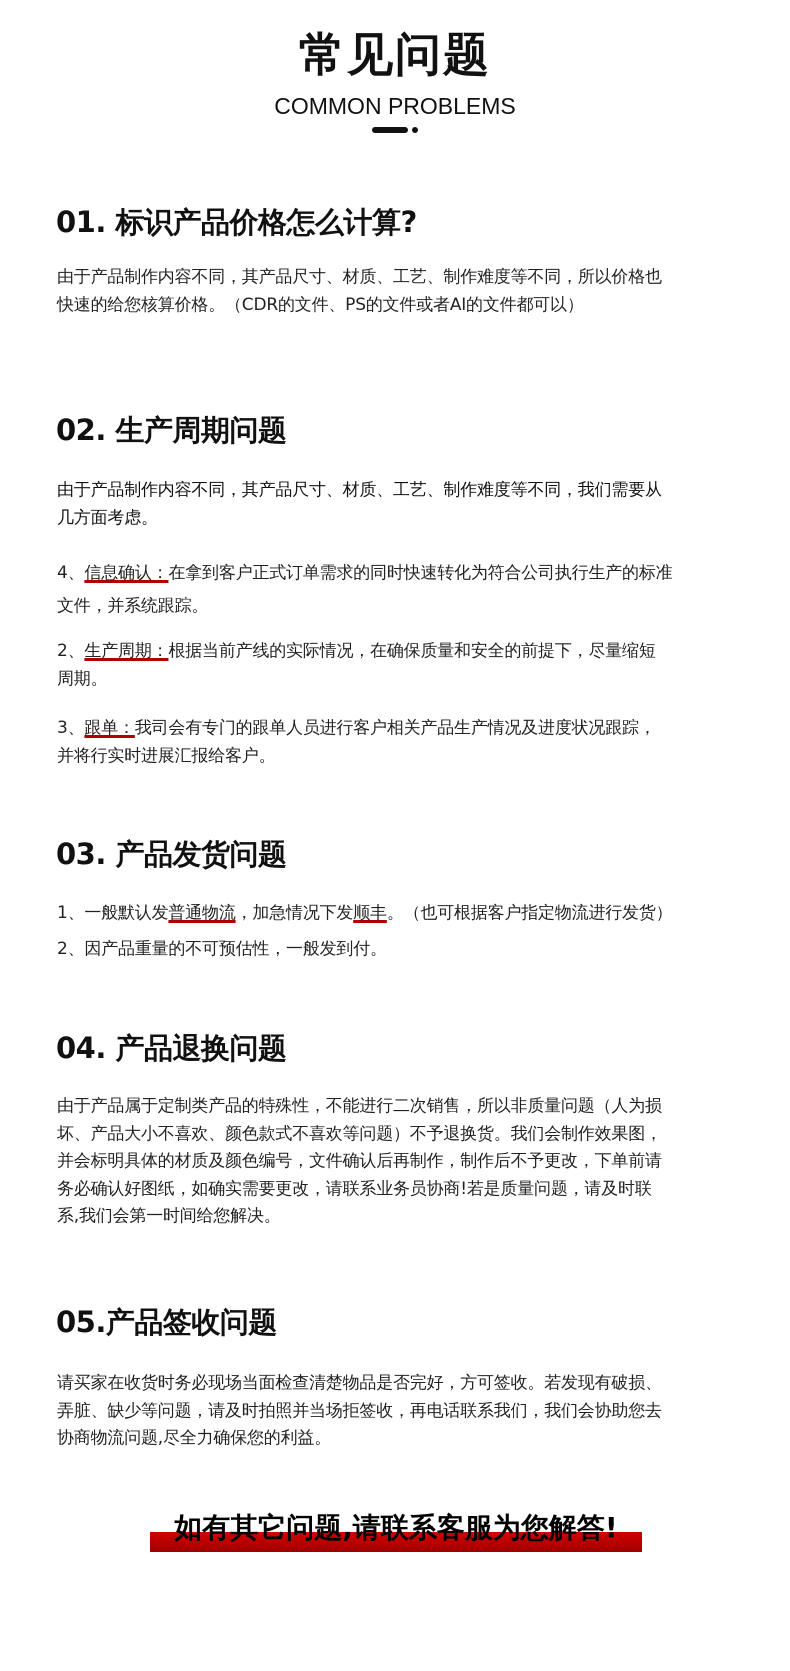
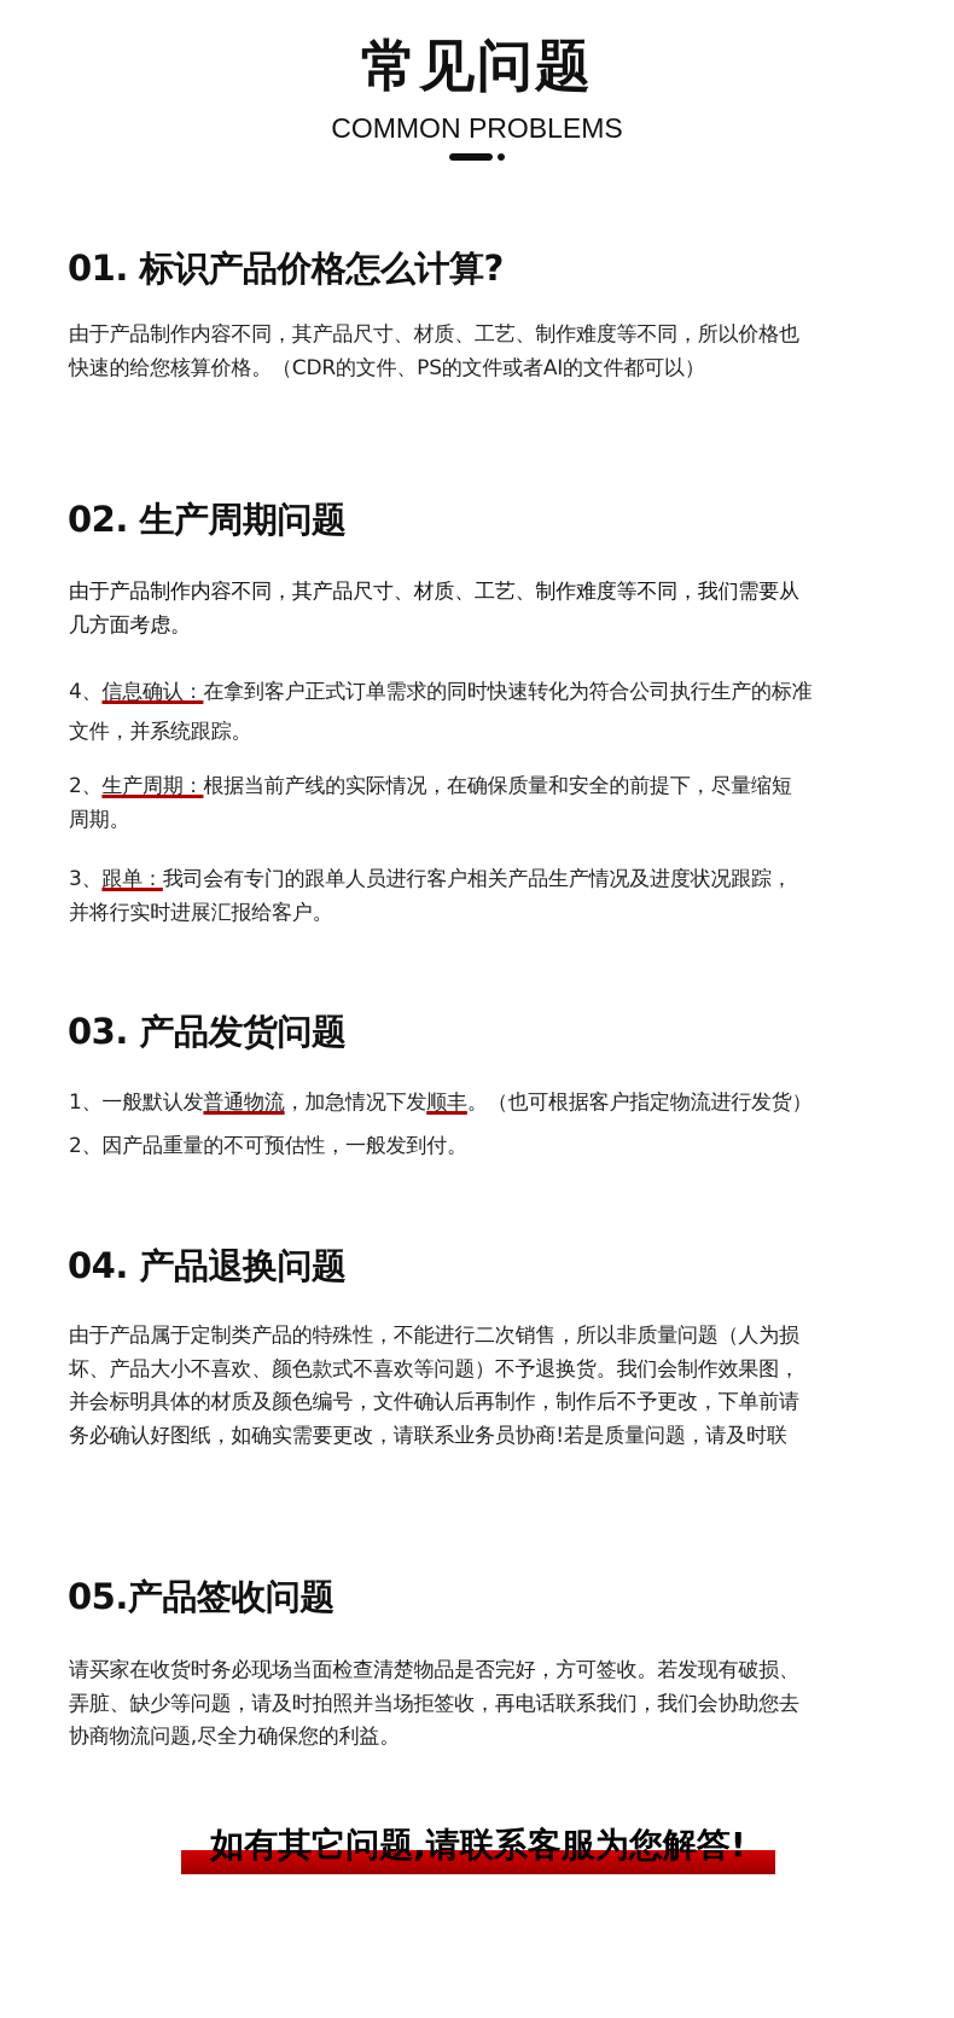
  常见问题
  COMMON PROBLEMS
  01. 标识产品价格怎么计算?
  由于产品制作内容不同，其产品尺寸、材质、工艺、制作难度等不同，所以价格也
  快速的给您核算价格。（CDR的文件、PS的文件或者AI的文件都可以）
  02. 生产周期问题
  由于产品制作内容不同，其产品尺寸、材质、工艺、制作难度等不同，我们需要从
  几方面考虑。
  4、信息确认：在拿到客户正式订单需求的同时快速转化为符合公司执行生产的标准
  文件，并系统跟踪。
  2、生产周期：根据当前产线的实际情况，在确保质量和安全的前提下，尽量缩短
  周期。
  3、跟单：我司会有专门的跟单人员进行客户相关产品生产情况及进度状况跟踪，
  并将行实时进展汇报给客户。
  03. 产品发货问题
  1、一般默认发普通物流，加急情况下发顺丰。（也可根据客户指定物流进行发货）
  2、因产品重量的不可预估性，一般发到付。
  04. 产品退换问题
  由于产品属于定制类产品的特殊性，不能进行二次销售，所以非质量问题（人为损
  坏、产品大小不喜欢、颜色款式不喜欢等问题）不予退换货。我们会制作效果图，
  并会标明具体的材质及颜色编号，文件确认后再制作，制作后不予更改，下单前请
  务必确认好图纸，如确实需要更改，请联系业务员协商!若是质量问题，请及时联
- 系,我们会第一时间给您解决。
  05.产品签收问题
  请买家在收货时务必现场当面检查清楚物品是否完好，方可签收。若发现有破损、
  弄脏、缺少等问题，请及时拍照并当场拒签收，再电话联系我们，我们会协助您去
  协商物流问题,尽全力确保您的利益。
  如有其它问题,请联系客服为您解答!
